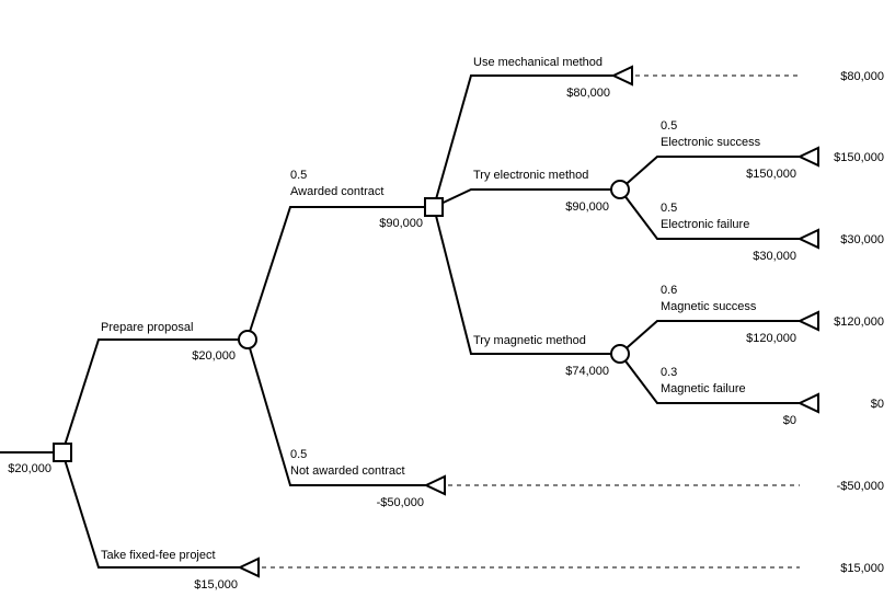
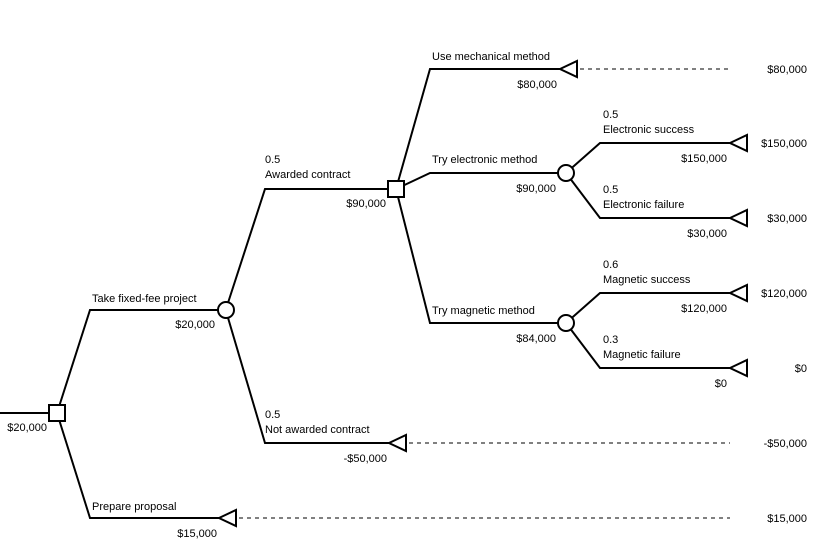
  $20,000
- Prepare proposal
+ Take fixed-fee project
  $20,000
- Take fixed-fee project
+ Prepare proposal
  $15,000
  $15,000
  0.5
  Awarded contract
  $90,000
  0.5
  Not awarded contract
  -$50,000
  -$50,000
  Use mechanical method
  $80,000
  $80,000
  Try electronic method
  $90,000
  0.5
  Electronic success
  $150,000
  $150,000
  0.5
  Electronic failure
  $30,000
  $30,000
  Try magnetic method
- $74,000
+ $84,000
  0.6
  Magnetic success
  $120,000
  $120,000
  0.3
  Magnetic failure
  $0
  $0
